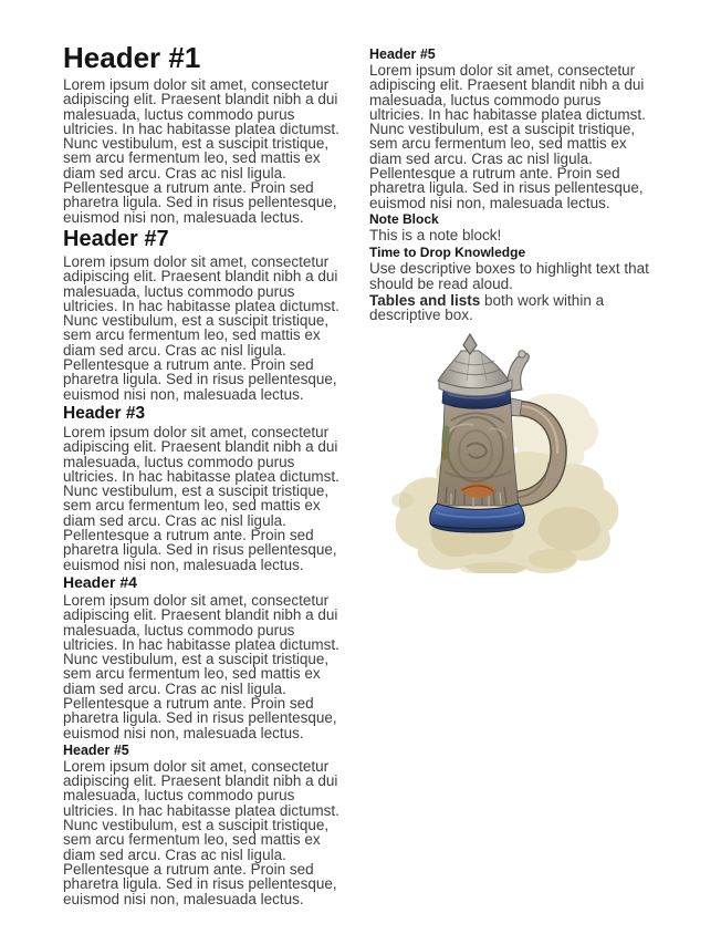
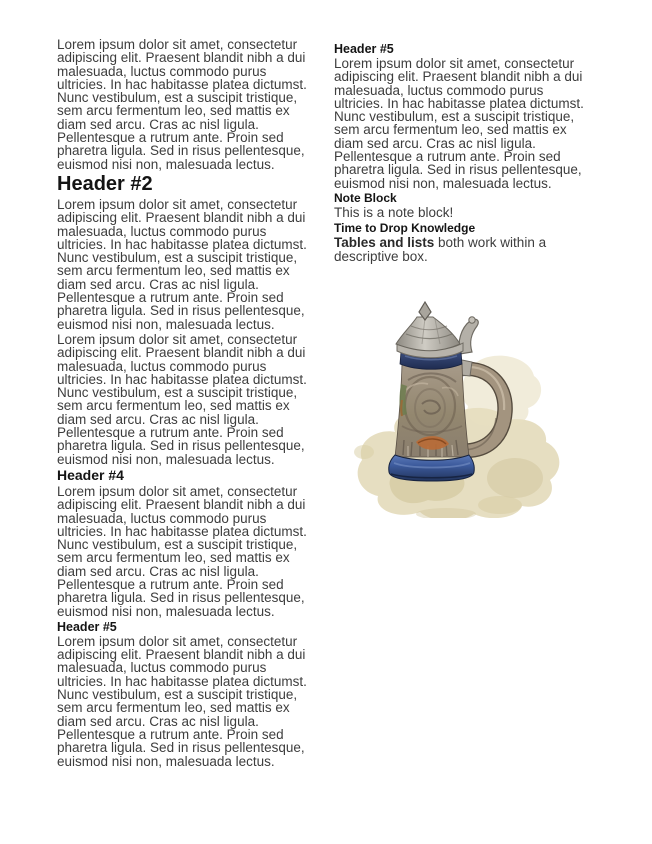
- Header #1
  Lorem ipsum dolor sit amet, consectetur adipiscing elit. Praesent blandit nibh a dui malesuada, luctus commodo purus ultricies. In hac habitasse platea dictumst. Nunc vestibulum, est a suscipit tristique, sem arcu fermentum leo, sed mattis ex diam sed arcu. Cras ac nisl ligula. Pellentesque a rutrum ante. Proin sed pharetra ligula. Sed in risus pellentesque, euismod nisi non, malesuada lectus.
- Header #7
+ Header #2
  Lorem ipsum dolor sit amet, consectetur adipiscing elit. Praesent blandit nibh a dui malesuada, luctus commodo purus ultricies. In hac habitasse platea dictumst. Nunc vestibulum, est a suscipit tristique, sem arcu fermentum leo, sed mattis ex diam sed arcu. Cras ac nisl ligula. Pellentesque a rutrum ante. Proin sed pharetra ligula. Sed in risus pellentesque, euismod nisi non, malesuada lectus.
- Header #3
  Lorem ipsum dolor sit amet, consectetur adipiscing elit. Praesent blandit nibh a dui malesuada, luctus commodo purus ultricies. In hac habitasse platea dictumst. Nunc vestibulum, est a suscipit tristique, sem arcu fermentum leo, sed mattis ex diam sed arcu. Cras ac nisl ligula. Pellentesque a rutrum ante. Proin sed pharetra ligula. Sed in risus pellentesque, euismod nisi non, malesuada lectus.
  Header #4
  Lorem ipsum dolor sit amet, consectetur adipiscing elit. Praesent blandit nibh a dui malesuada, luctus commodo purus ultricies. In hac habitasse platea dictumst. Nunc vestibulum, est a suscipit tristique, sem arcu fermentum leo, sed mattis ex diam sed arcu. Cras ac nisl ligula. Pellentesque a rutrum ante. Proin sed pharetra ligula. Sed in risus pellentesque, euismod nisi non, malesuada lectus.
  Header #5
  Lorem ipsum dolor sit amet, consectetur adipiscing elit. Praesent blandit nibh a dui malesuada, luctus commodo purus ultricies. In hac habitasse platea dictumst. Nunc vestibulum, est a suscipit tristique, sem arcu fermentum leo, sed mattis ex diam sed arcu. Cras ac nisl ligula. Pellentesque a rutrum ante. Proin sed pharetra ligula. Sed in risus pellentesque, euismod nisi non, malesuada lectus.
  Header #5
  Lorem ipsum dolor sit amet, consectetur adipiscing elit. Praesent blandit nibh a dui malesuada, luctus commodo purus ultricies. In hac habitasse platea dictumst. Nunc vestibulum, est a suscipit tristique, sem arcu fermentum leo, sed mattis ex diam sed arcu. Cras ac nisl ligula. Pellentesque a rutrum ante. Proin sed pharetra ligula. Sed in risus pellentesque, euismod nisi non, malesuada lectus.
  Note Block
  This is a note block!
  Time to Drop Knowledge
- Use descriptive boxes to highlight text that should be read aloud.
  Tables and lists both work within a descriptive box.
